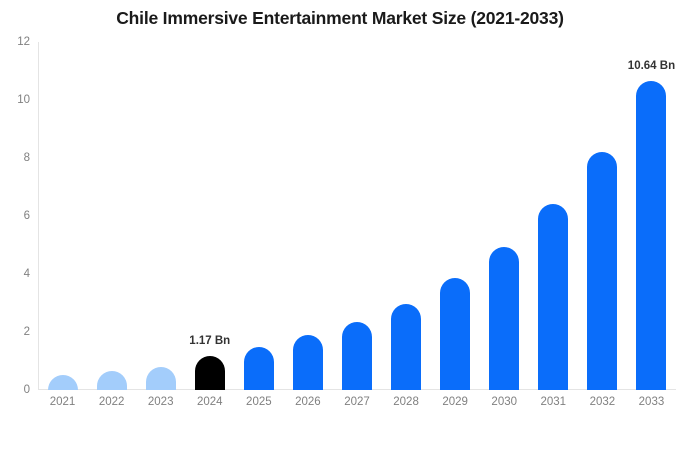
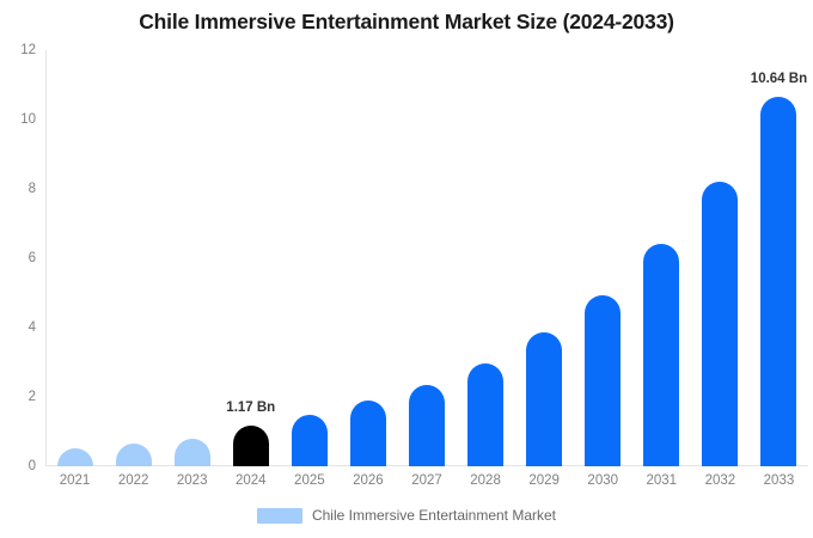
- Chile Immersive Entertainment Market Size (2021-2033)
+ Chile Immersive Entertainment Market Size (2024-2033)
  0
  2
  4
  6
  8
  10
  12
  1.17 Bn
  10.64 Bn
  2021
  2022
  2023
  2024
  2025
  2026
  2027
  2028
  2029
  2030
  2031
  2032
  2033
+ Chile Immersive Entertainment Market
